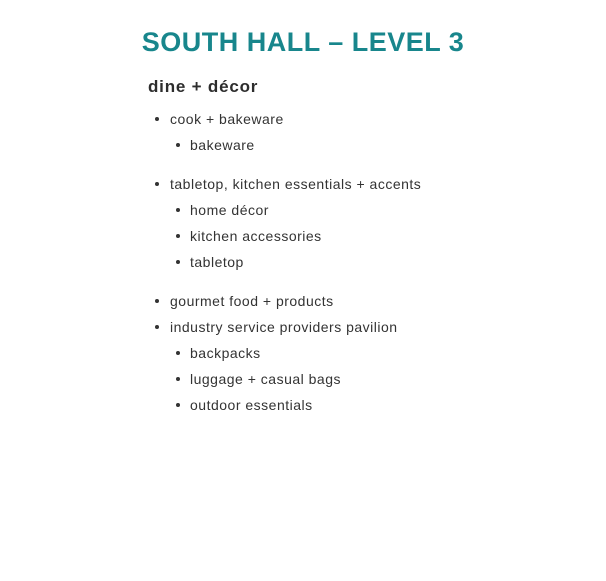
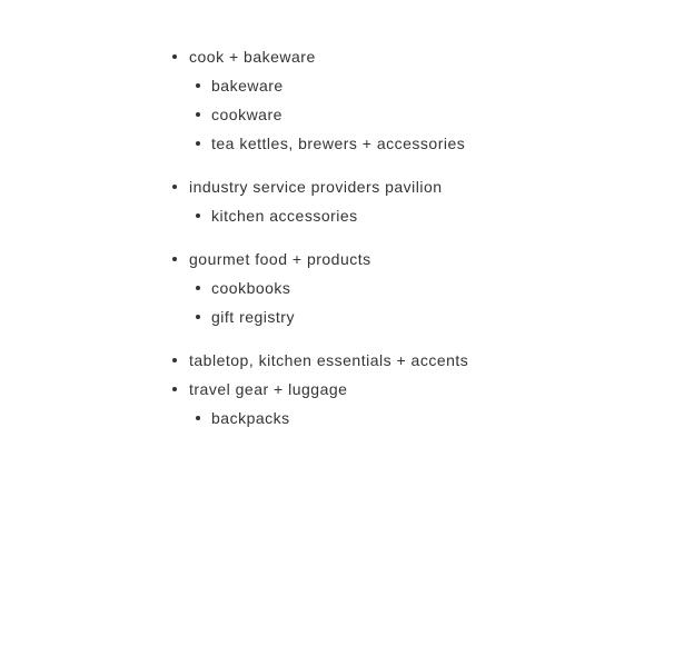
- SOUTH HALL – LEVEL 3
- dine + décor
  cook + bakeware
  bakeware
+ cookware
+ tea kettles, brewers + accessories
- tabletop, kitchen essentials + accents
+ industry service providers pavilion
- home décor
  kitchen accessories
- tabletop
  gourmet food + products
+ cookbooks
+ gift registry
- industry service providers pavilion
+ tabletop, kitchen essentials + accents
+ travel gear + luggage
  backpacks
- luggage + casual bags
- outdoor essentials
